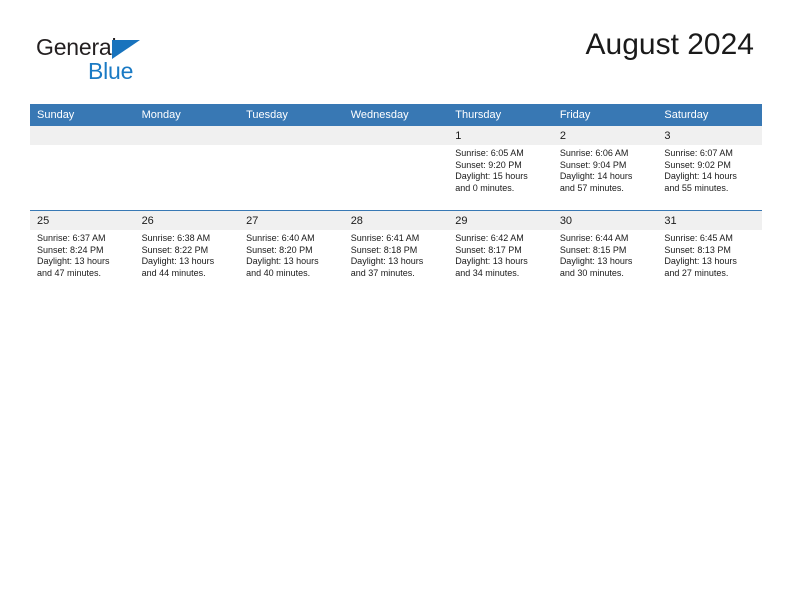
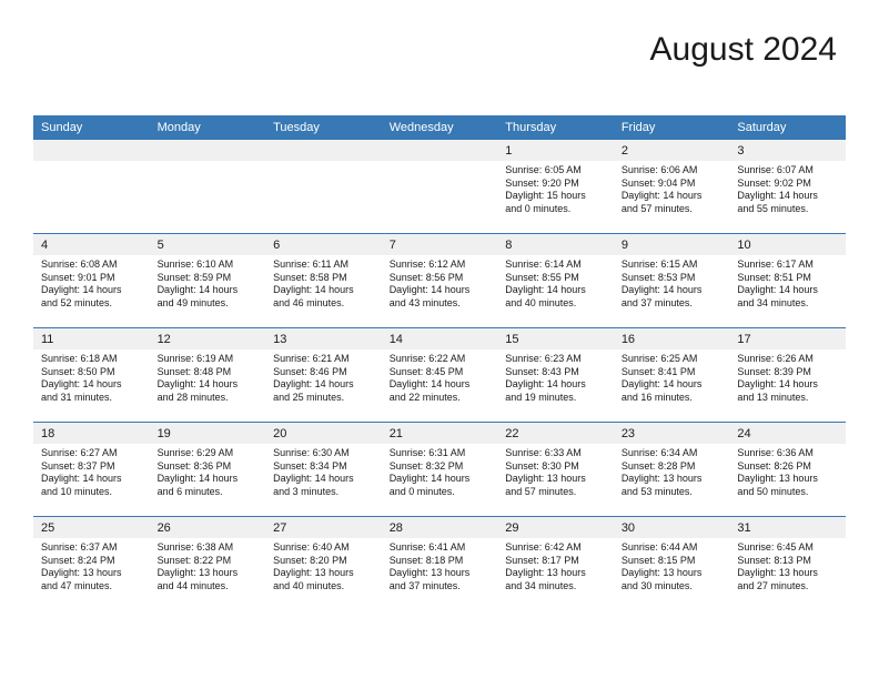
- General
- Blue
  August 2024
  Sunday	Monday	Tuesday	Wednesday	Thursday	Friday	Saturday
  				1 Sunrise: 6:05 AM Sunset: 9:20 PM Daylight: 15 hours and 0 minutes.	2 Sunrise: 6:06 AM Sunset: 9:04 PM Daylight: 14 hours and 57 minutes.	3 Sunrise: 6:07 AM Sunset: 9:02 PM Daylight: 14 hours and 55 minutes.
+ 4 Sunrise: 6:08 AM Sunset: 9:01 PM Daylight: 14 hours and 52 minutes.	5 Sunrise: 6:10 AM Sunset: 8:59 PM Daylight: 14 hours and 49 minutes.	6 Sunrise: 6:11 AM Sunset: 8:58 PM Daylight: 14 hours and 46 minutes.	7 Sunrise: 6:12 AM Sunset: 8:56 PM Daylight: 14 hours and 43 minutes.	8 Sunrise: 6:14 AM Sunset: 8:55 PM Daylight: 14 hours and 40 minutes.	9 Sunrise: 6:15 AM Sunset: 8:53 PM Daylight: 14 hours and 37 minutes.	10 Sunrise: 6:17 AM Sunset: 8:51 PM Daylight: 14 hours and 34 minutes.
+ 11 Sunrise: 6:18 AM Sunset: 8:50 PM Daylight: 14 hours and 31 minutes.	12 Sunrise: 6:19 AM Sunset: 8:48 PM Daylight: 14 hours and 28 minutes.	13 Sunrise: 6:21 AM Sunset: 8:46 PM Daylight: 14 hours and 25 minutes.	14 Sunrise: 6:22 AM Sunset: 8:45 PM Daylight: 14 hours and 22 minutes.	15 Sunrise: 6:23 AM Sunset: 8:43 PM Daylight: 14 hours and 19 minutes.	16 Sunrise: 6:25 AM Sunset: 8:41 PM Daylight: 14 hours and 16 minutes.	17 Sunrise: 6:26 AM Sunset: 8:39 PM Daylight: 14 hours and 13 minutes.
+ 18 Sunrise: 6:27 AM Sunset: 8:37 PM Daylight: 14 hours and 10 minutes.	19 Sunrise: 6:29 AM Sunset: 8:36 PM Daylight: 14 hours and 6 minutes.	20 Sunrise: 6:30 AM Sunset: 8:34 PM Daylight: 14 hours and 3 minutes.	21 Sunrise: 6:31 AM Sunset: 8:32 PM Daylight: 14 hours and 0 minutes.	22 Sunrise: 6:33 AM Sunset: 8:30 PM Daylight: 13 hours and 57 minutes.	23 Sunrise: 6:34 AM Sunset: 8:28 PM Daylight: 13 hours and 53 minutes.	24 Sunrise: 6:36 AM Sunset: 8:26 PM Daylight: 13 hours and 50 minutes.
  25 Sunrise: 6:37 AM Sunset: 8:24 PM Daylight: 13 hours and 47 minutes.	26 Sunrise: 6:38 AM Sunset: 8:22 PM Daylight: 13 hours and 44 minutes.	27 Sunrise: 6:40 AM Sunset: 8:20 PM Daylight: 13 hours and 40 minutes.	28 Sunrise: 6:41 AM Sunset: 8:18 PM Daylight: 13 hours and 37 minutes.	29 Sunrise: 6:42 AM Sunset: 8:17 PM Daylight: 13 hours and 34 minutes.	30 Sunrise: 6:44 AM Sunset: 8:15 PM Daylight: 13 hours and 30 minutes.	31 Sunrise: 6:45 AM Sunset: 8:13 PM Daylight: 13 hours and 27 minutes.
